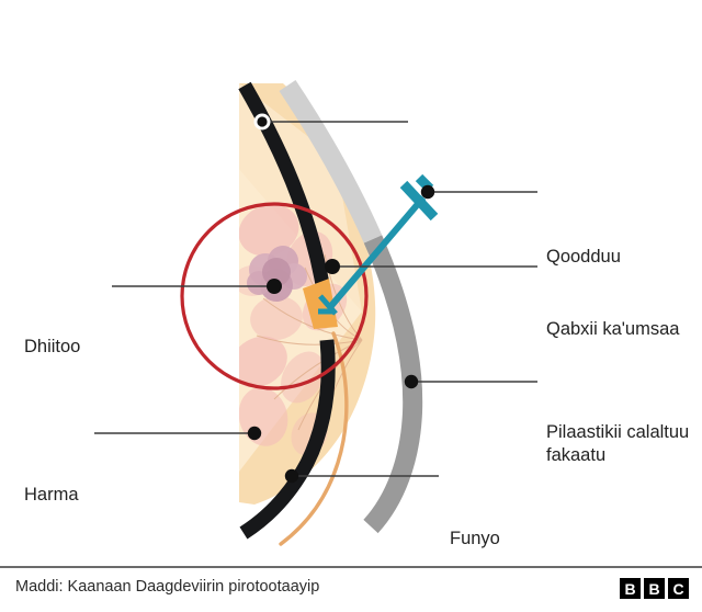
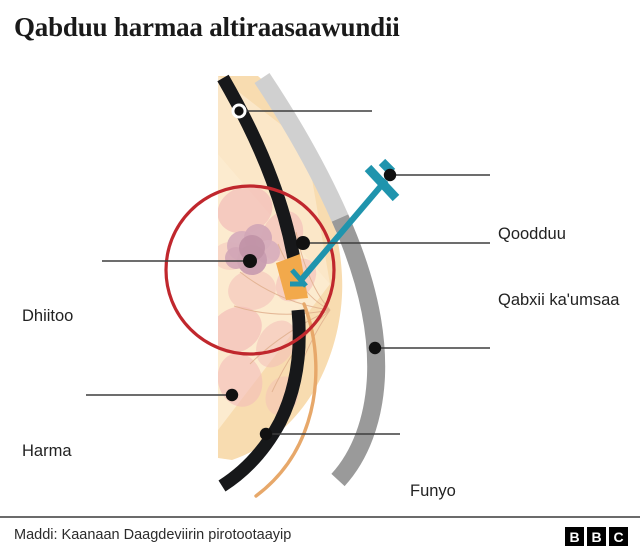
+ Qabduu harmaa altiraasaawundii
  Qoodduu
  Qabxii ka'umsaa
- Pilaastikii calaltuu fakaatu
  Funyo
  Dhiitoo
  Harma
  Maddi: Kaanaan Daagdeviirin pirotootaayip
  B
  B
  C
